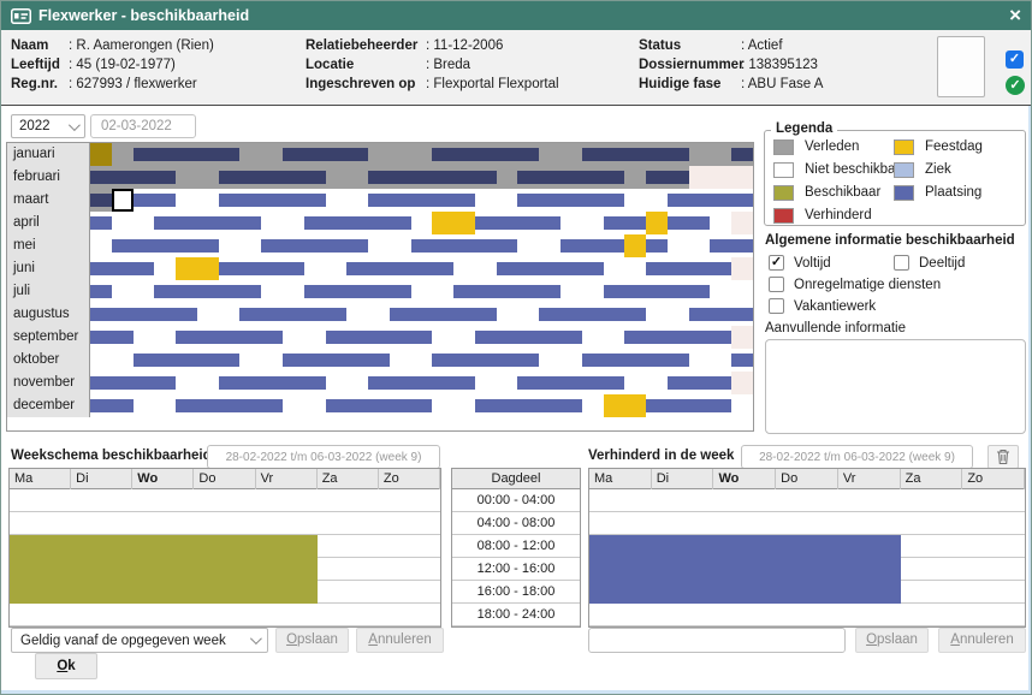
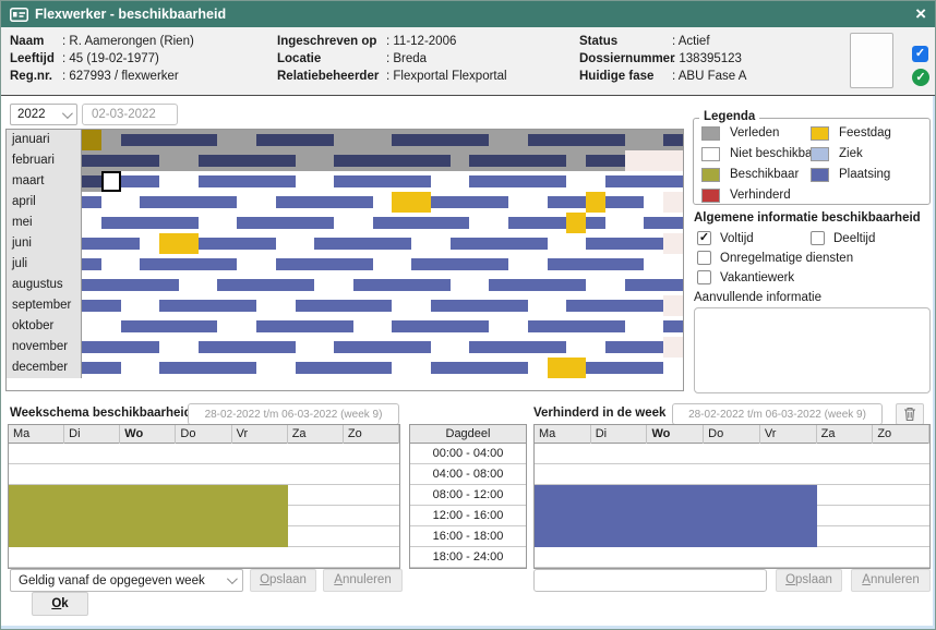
  Flexwerker - beschikbaarheid
  ×
  Naam
  : R. Aamerongen (Rien)
  Leeftijd
  : 45 (19-02-1977)
  Reg.nr.
  : 627993 / flexwerker
- Relatiebeheerder
+ Ingeschreven op
  : 11-12-2006
  Locatie
  : Breda
- Ingeschreven op
+ Relatiebeheerder
  : Flexportal Flexportal
  Status
  : Actief
  Dossiernumme
  : 138395123
  Huidige fase
  : ABU Fase A
  ✓
  ✓
  2022
  02-03-2022
  januari
  februari
  maart
  april
  mei
  juni
  juli
  augustus
  september
  oktober
  november
  december
  Legenda
  Verleden
  Niet beschikba
  Beschikbaar
  Verhinderd
  Feestdag
  Ziek
  Plaatsing
  Algemene informatie beschikbaarheid
  ✓
  Voltijd
  Deeltijd
  Onregelmatige diensten
  Vakantiewerk
  Aanvullende informatie
  Weekschema beschikbaarhei
  28-02-2022 t/m 06-03-2022 (week 9)
  Ma
  Di
  Wo
  Do
  Vr
  Za
  Zo
  Dagdeel
  00:00 - 04:00
  04:00 - 08:00
  08:00 - 12:00
  12:00 - 16:00
  16:00 - 18:00
  18:00 - 24:00
  Verhinderd in de week
  28-02-2022 t/m 06-03-2022 (week 9)
  Ma
  Di
  Wo
  Do
  Vr
  Za
  Zo
  Geldig vanaf de opgegeven week
  Opslaan
  Annuleren
  Opslaan
  Annuleren
  Ok
